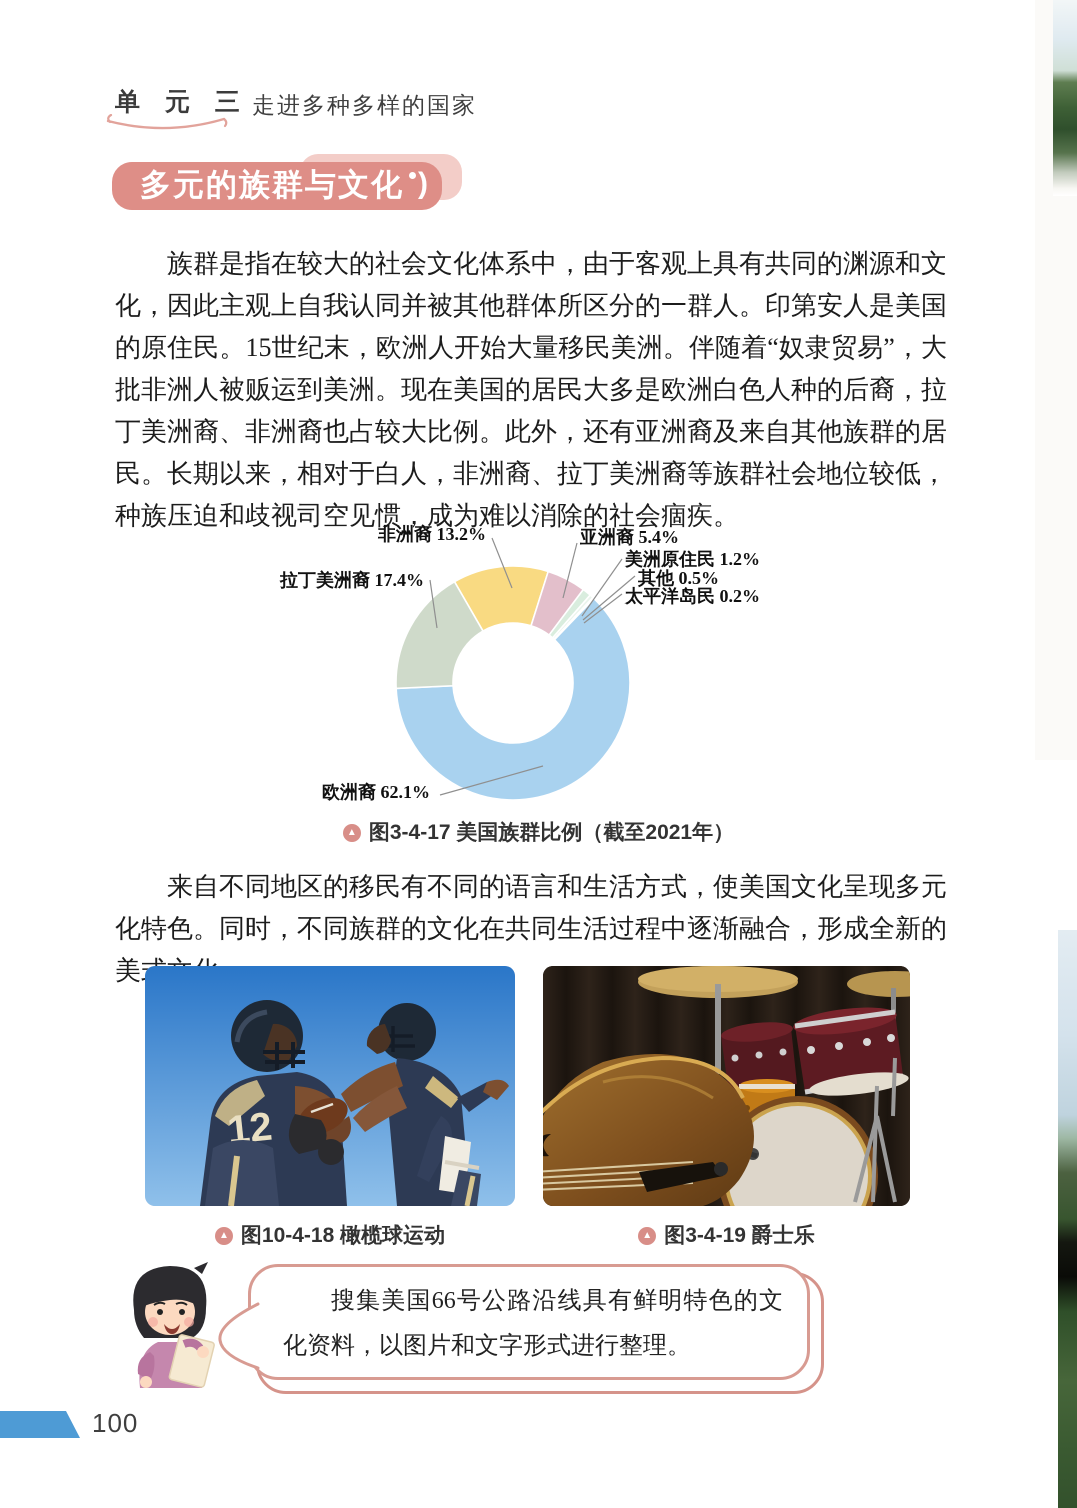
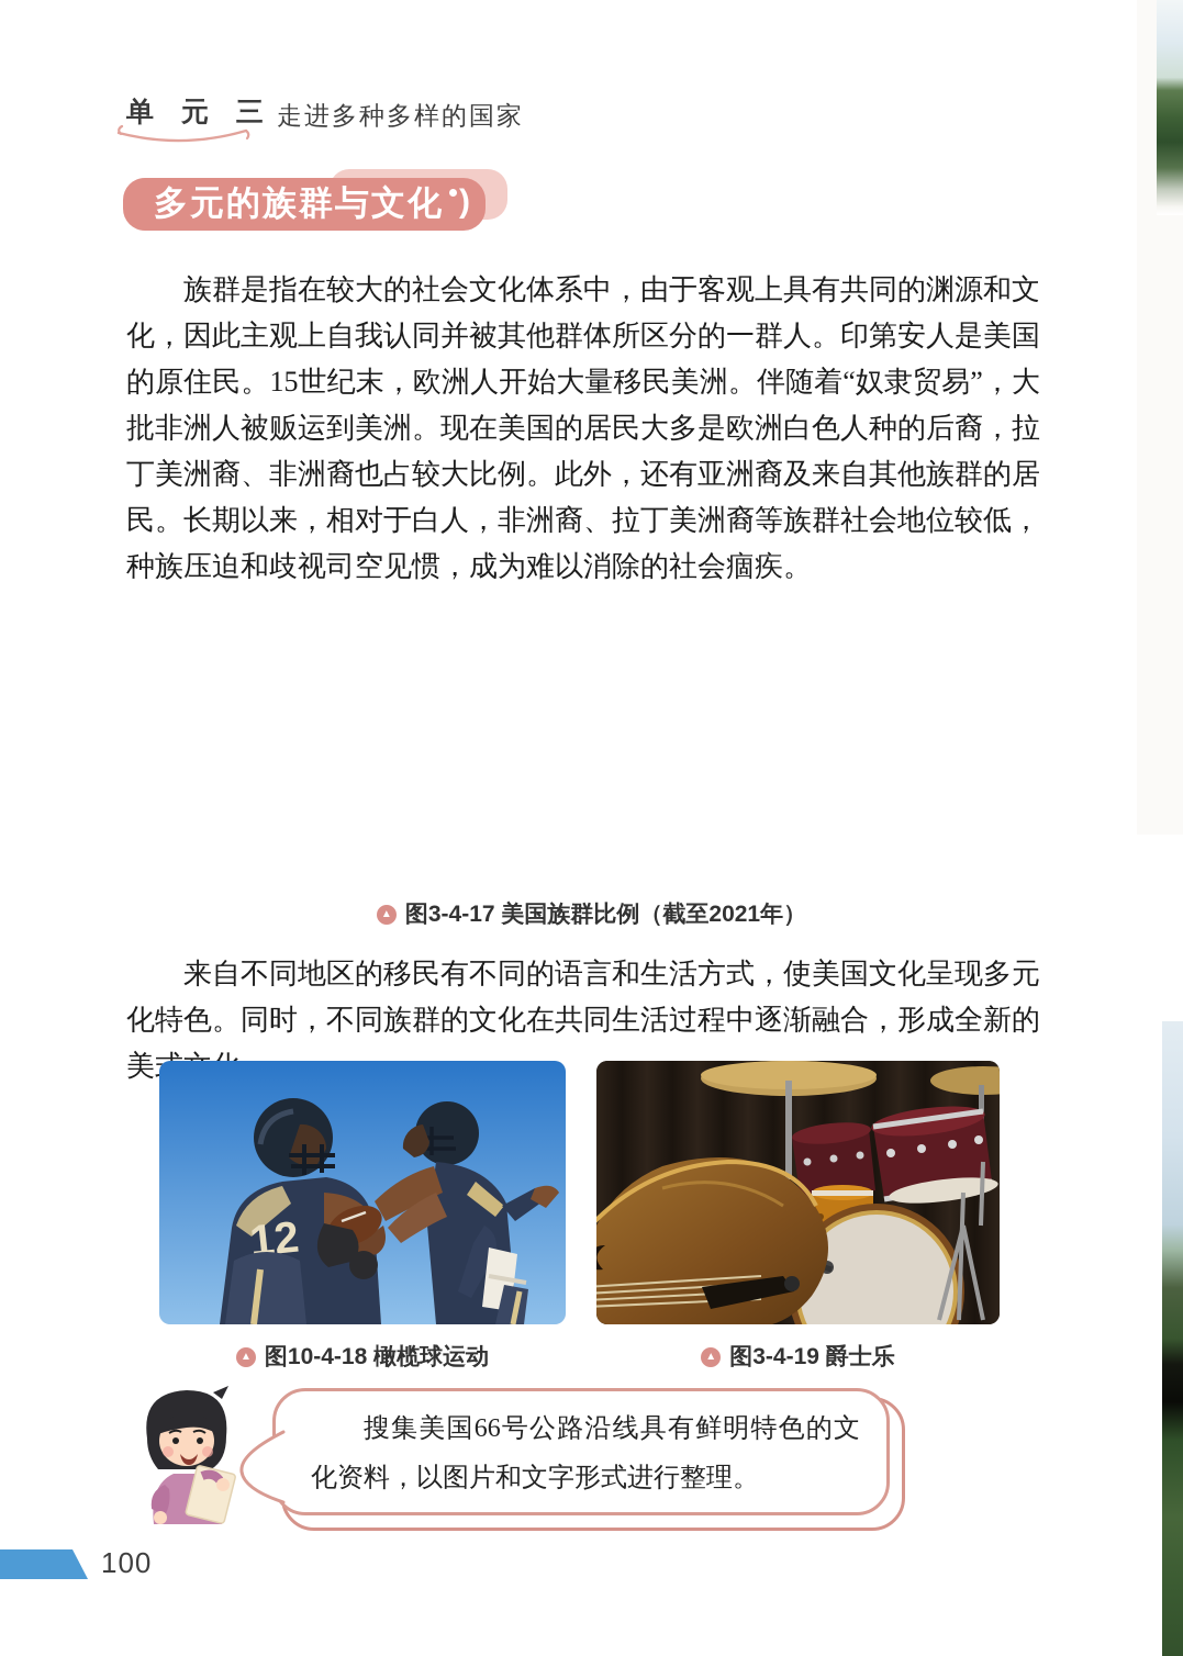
  单 元 三
  走进多种多样的国家
  多元的族群与文化
  )
  族群是指在较大的社会文化体系中，由于客观上具有共同的渊源和文化，因此主观上自我认同并被其他群体所区分的一群人。印第安人是美国的原住民。15世纪末，欧洲人开始大量移民美洲。伴随着“奴隶贸易”，大批非洲人被贩运到美洲。现在美国的居民大多是欧洲白色人种的后裔，拉丁美洲裔、非洲裔也占较大比例。此外，还有亚洲裔及来自其他族群的居民。长期以来，相对于白人，非洲裔、拉丁美洲裔等族群社会地位较低，种族压迫和歧视司空见惯，成为难以消除的社会痼疾。
- 非洲裔 13.2%
- 亚洲裔 5.4%
- 美洲原住民 1.2%
- 其他 0.5%
- 太平洋岛民 0.2%
- 拉丁美洲裔 17.4%
- 欧洲裔 62.1%
  ▲
  图3-4-17 美国族群比例（截至2021年）
  来自不同地区的移民有不同的语言和生活方式，使美国文化呈现多元化特色。同时，不同族群的文化在共同生活过程中逐渐融合，形成全新的美
  ▲
  图10-4-18 橄榄球运动
  ▲
  图3-4-19 爵士乐
  搜集美国66号公路沿线具有鲜明特色的文化资料，以图片和文字形式进行整理。
  100
